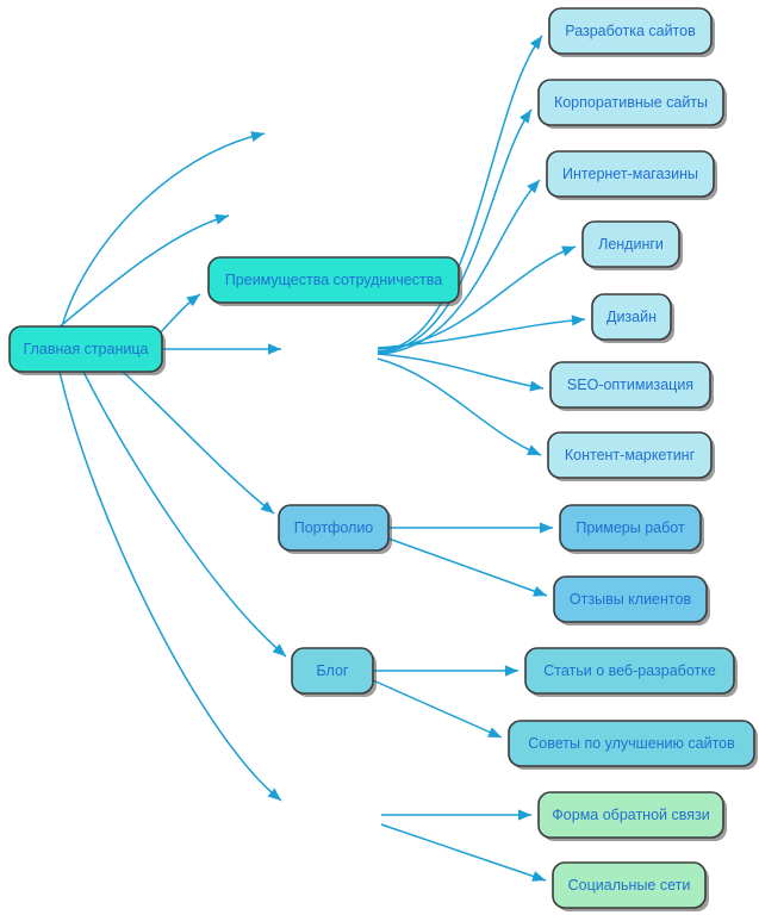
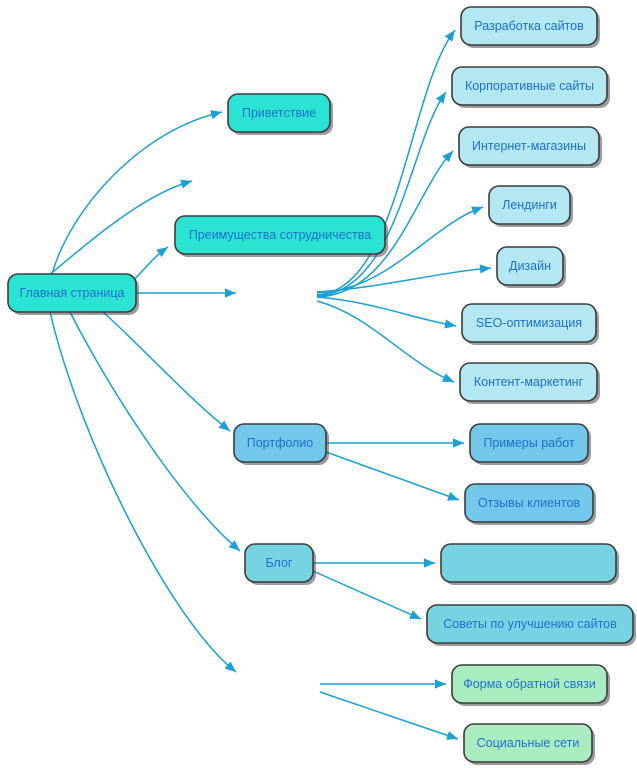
  Главная страница
+ Приветствие
  Преимущества сотрудничества
  Разработка сайтов
  Корпоративные сайты
  Интернет-магазины
  Лендинги
  Дизайн
  SEO-оптимизация
  Контент-маркетинг
  Портфолио
  Примеры работ
  Отзывы клиентов
  Блог
- Статьи о веб-разработке
  Советы по улучшению сайтов
  Форма обратной связи
  Социальные сети
